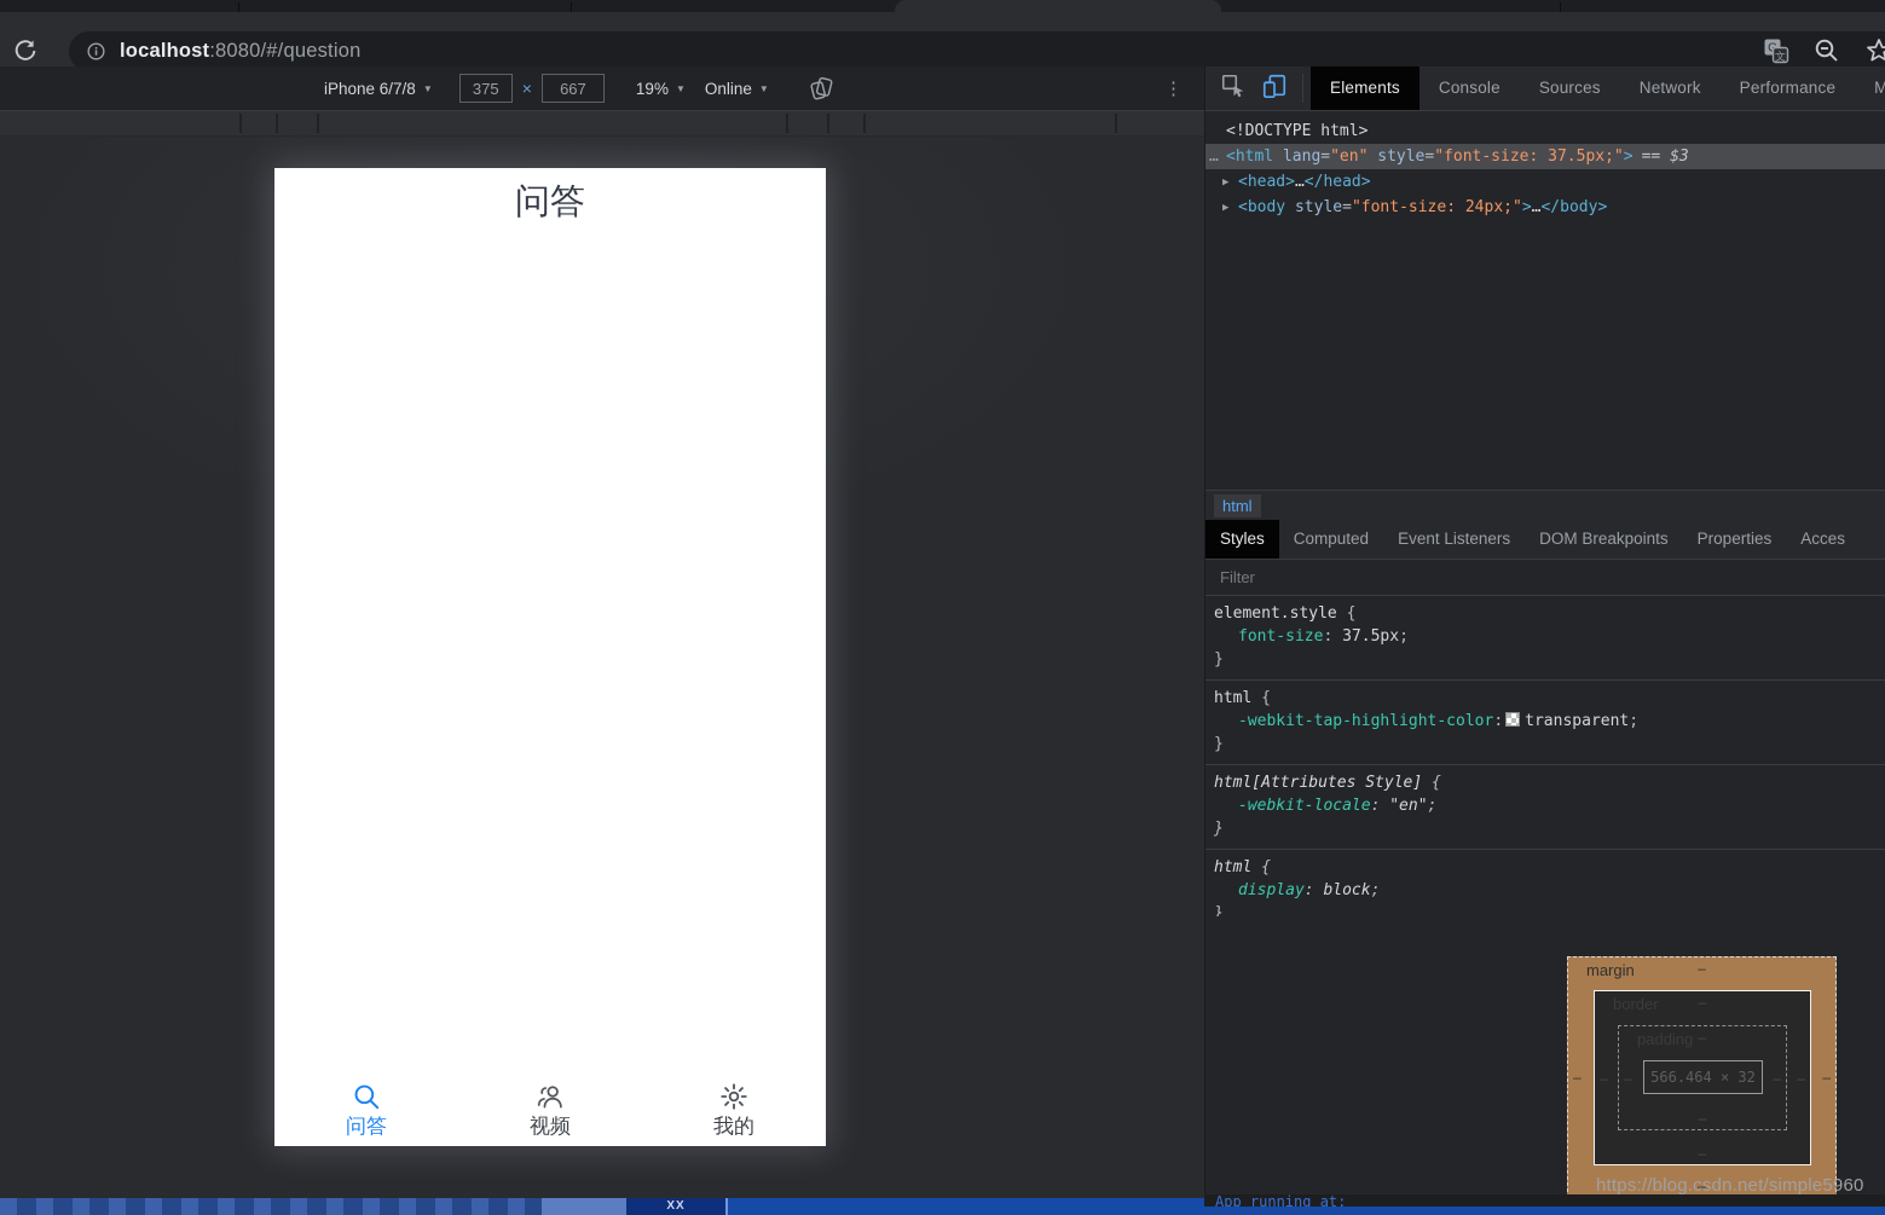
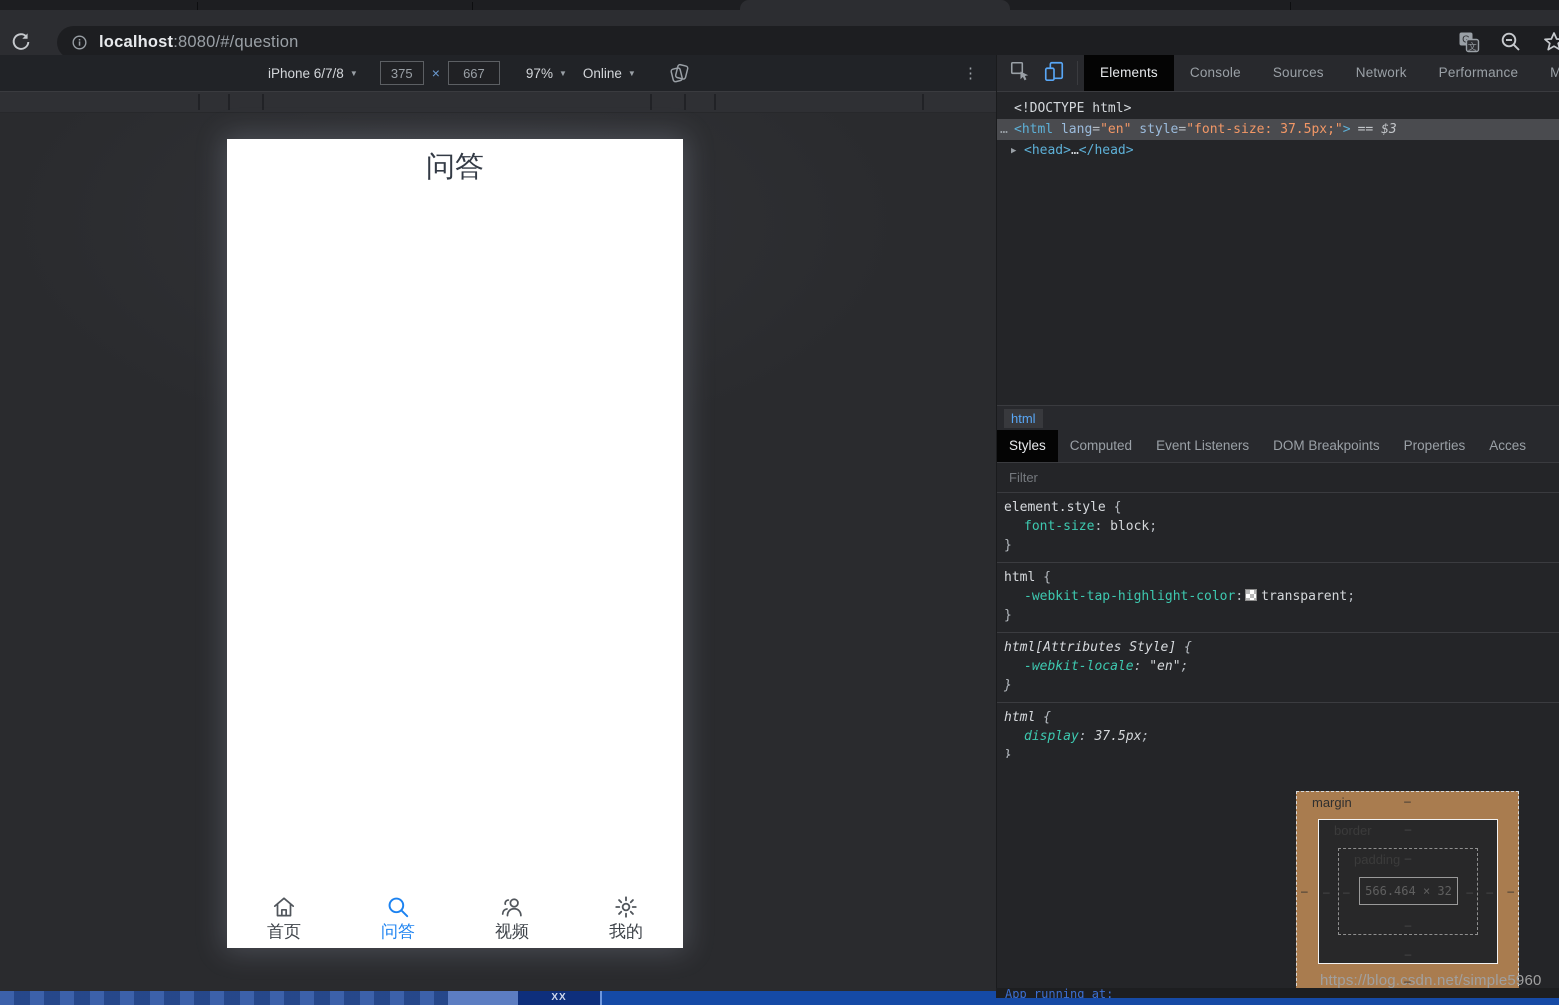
  localhost:8080/#/question
  G
  文
  iPhone 6/7/8
  ▼
  375
  ×
  667
- 19%
+ 97%
  ▼
  Online
  ▼
  ⋮
  问答
+ 首页
  问答
  视频
  我的
  Elements
  Console
  Sources
  Network
  Performance
  M
  <!DOCTYPE html>
  …
  <html lang="en" style="font-size: 37.5px;"> == $3
  ▶ <head>…</head>
- ▶ <body style="font-size: 24px;">…</body>
  html
  Styles
  Computed
  Event Listeners
  DOM Breakpoints
  Properties
  Acces
  Filter
  element.style {
- font-size: 37.5px;
+ font-size: block;
  }
  html {
  -webkit-tap-highlight-color: transparent;
  }
  html[Attributes Style] {
  -webkit-locale: "en";
  }
  html {
- display: block;
+ display: 37.5px;
  }
  margin
  –
  –
  –
  –
  566.464 × 32
  XX
  App running at:
  https://blog.csdn.net/simple5960
